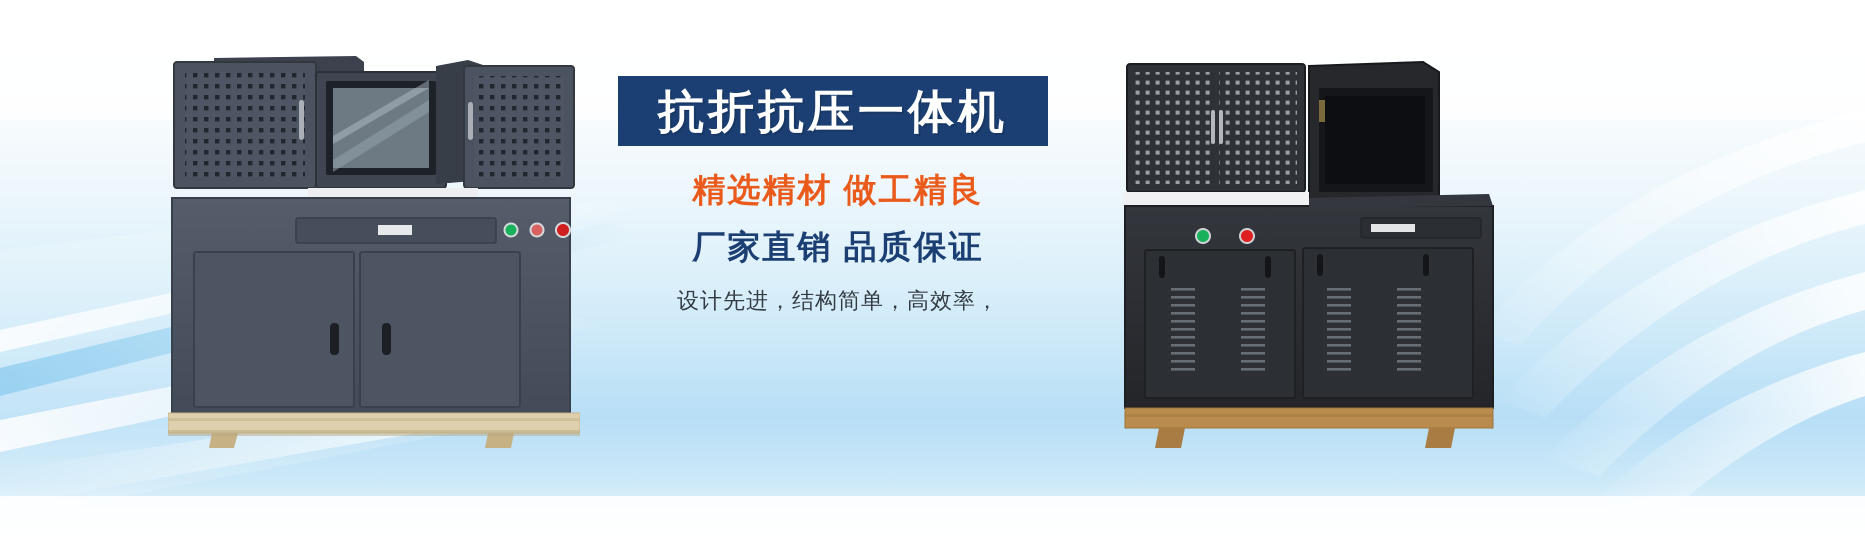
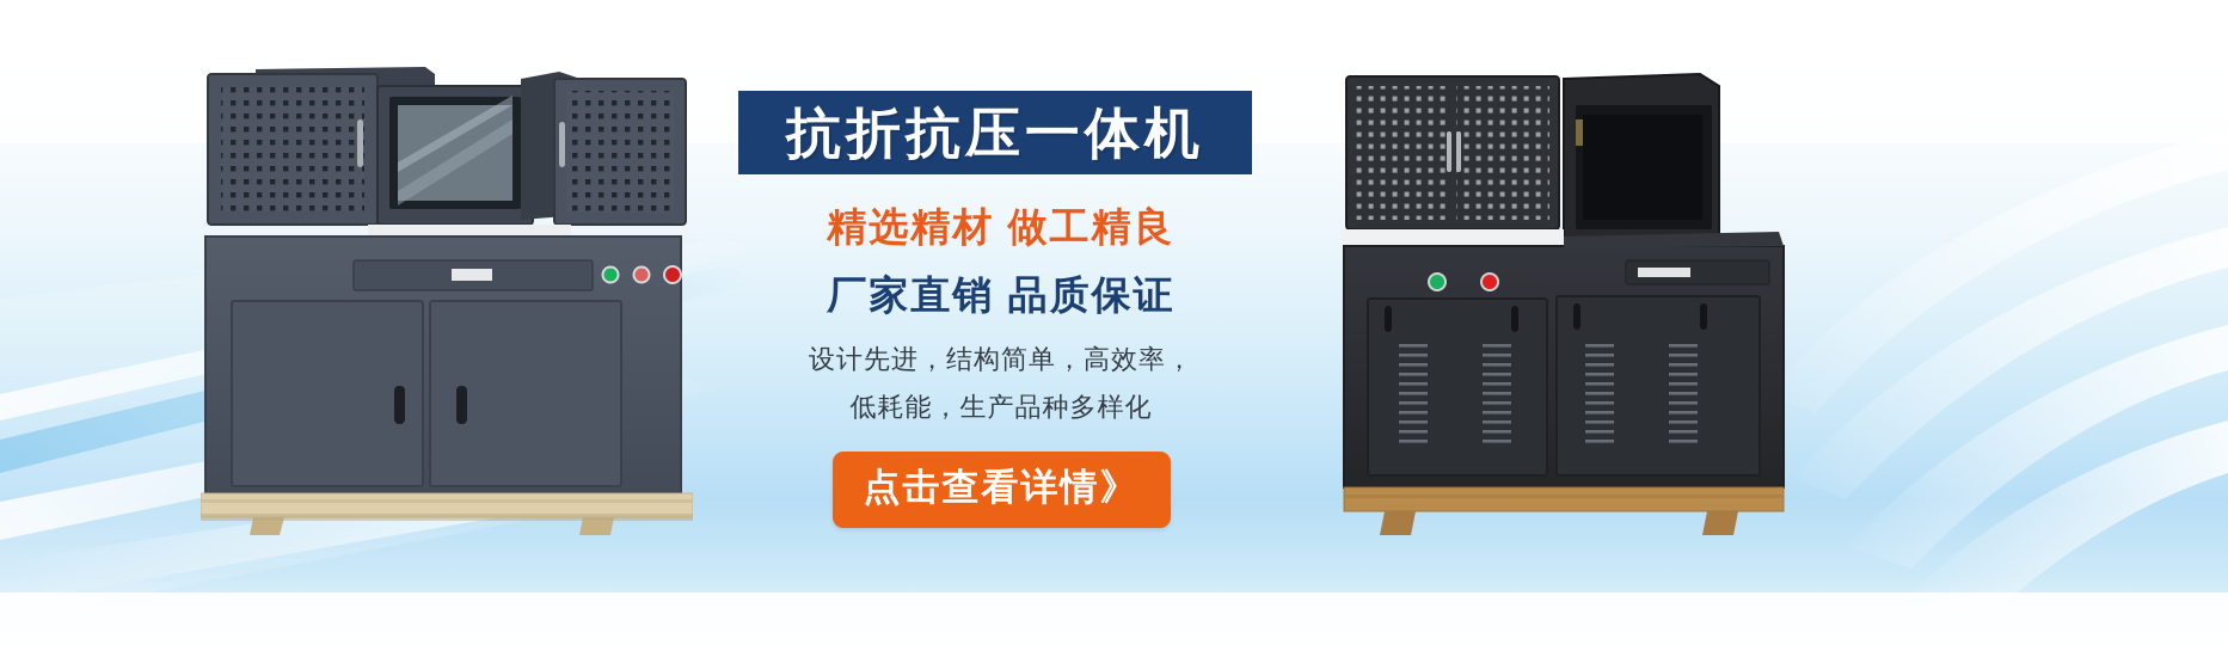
  抗折抗压一体机
  精选精材 做工精良
  厂家直销 品质保证
  设计先进，结构简单，高效率，
+ 低耗能，生产品种多样化
+ 点击查看详情》
